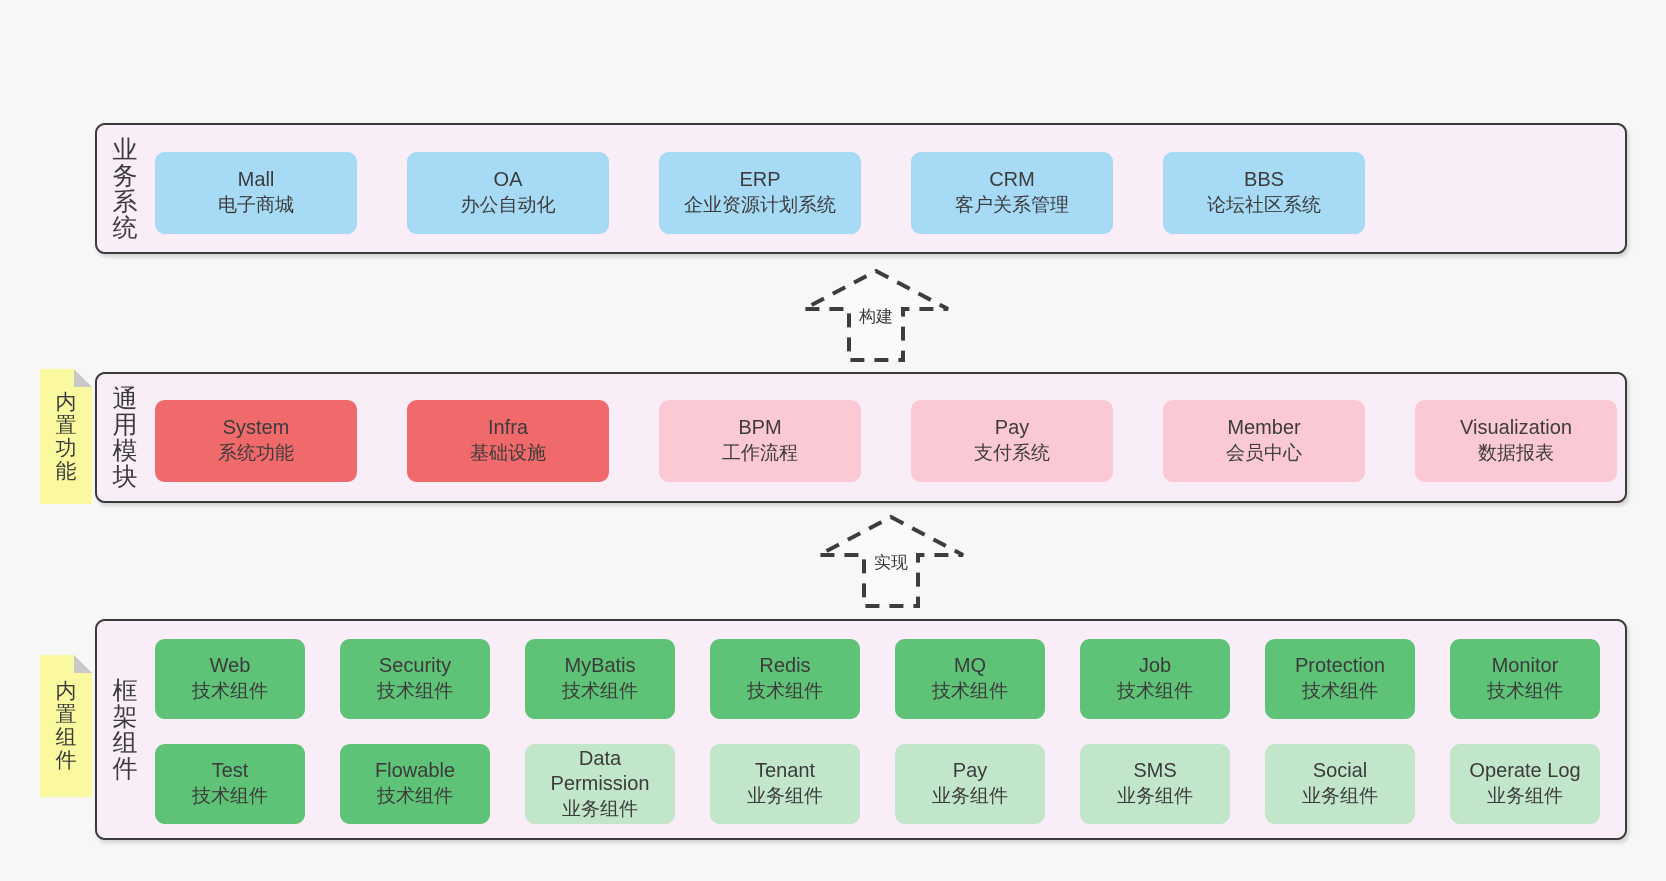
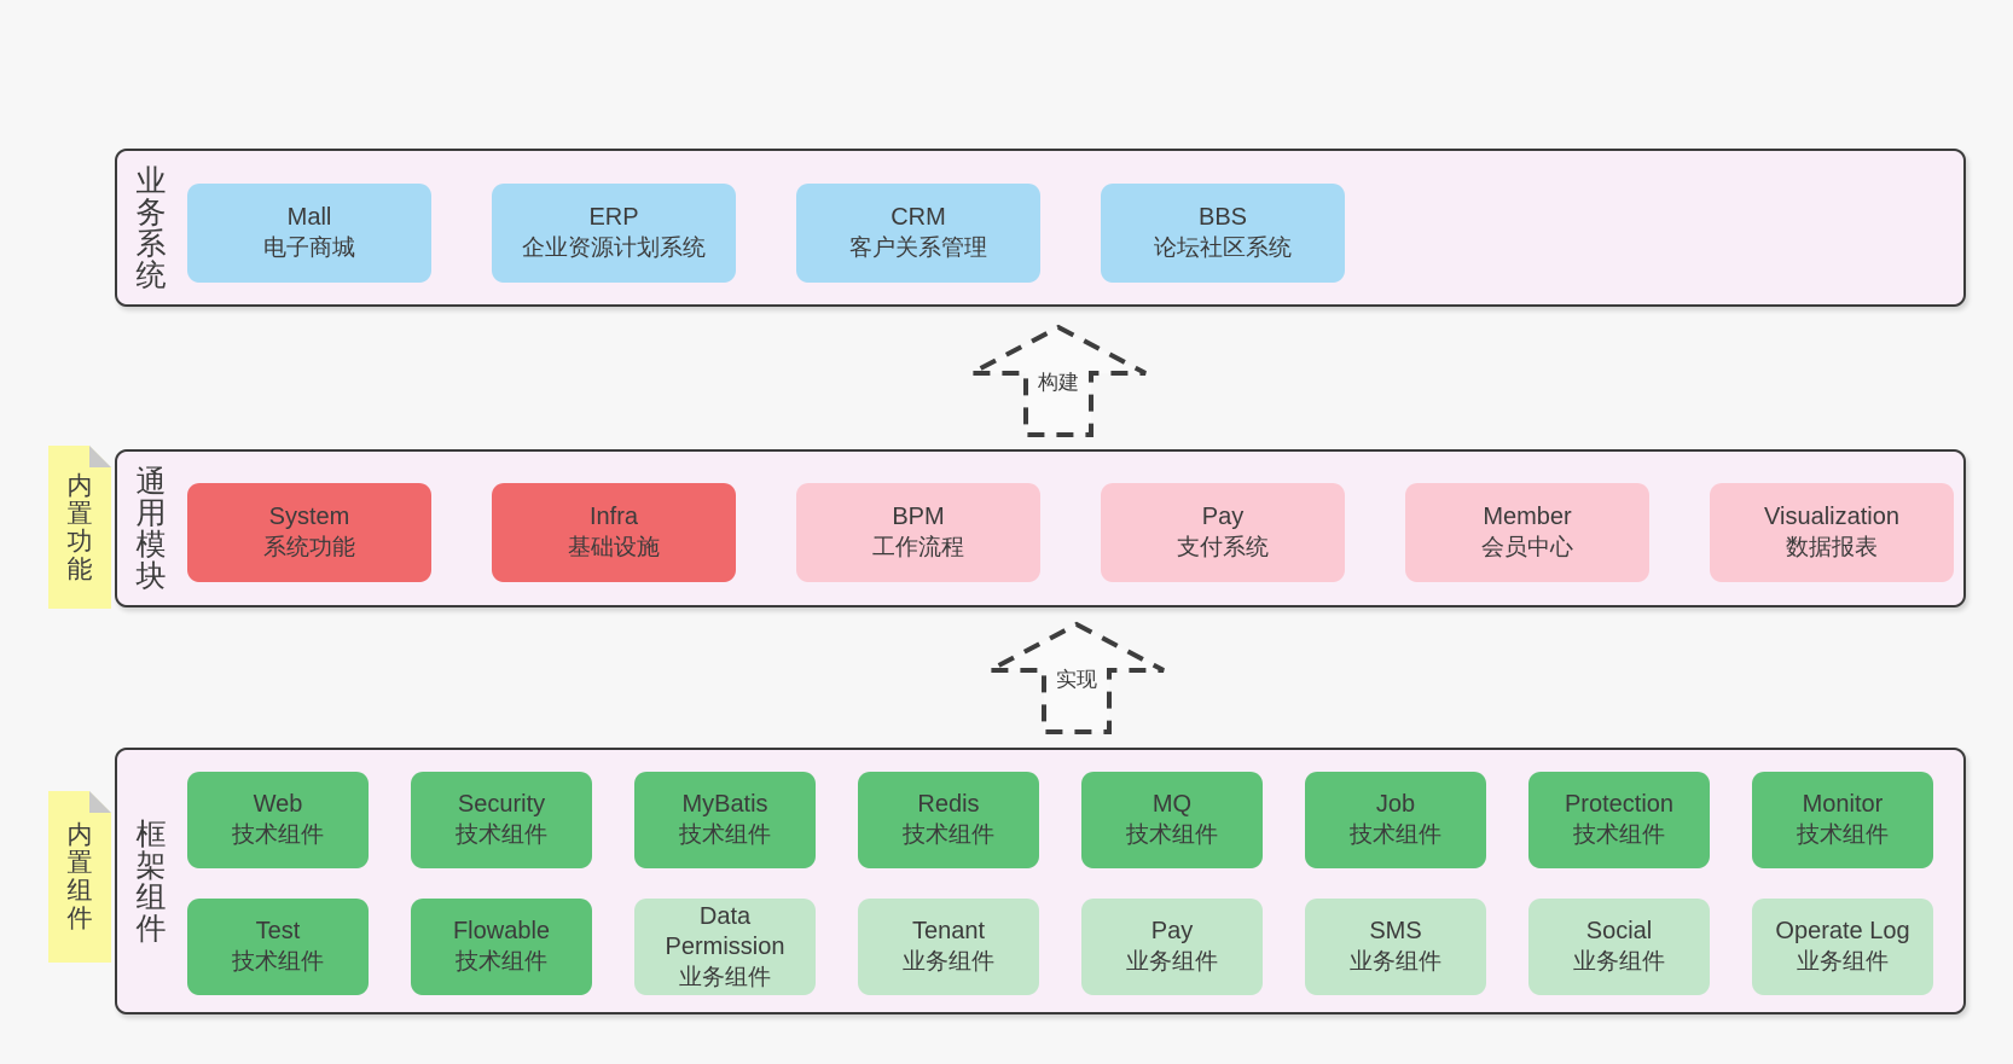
  业
  务
  系
  统
  Mall
  电子商城
- OA
- 办公自动化
  ERP
  企业资源计划系统
  CRM
  客户关系管理
  BBS
  论坛社区系统
  构建
  通
  用
  模
  块
  System
  系统功能
  Infra
  基础设施
  BPM
  工作流程
  Pay
  支付系统
  Member
  会员中心
  Visualization
  数据报表
  内
  置
  功
  能
  实现
  框
  架
  组
  件
  Web
  技术组件
  Security
  技术组件
  MyBatis
  技术组件
  Redis
  技术组件
  MQ
  技术组件
  Job
  技术组件
  Protection
  技术组件
  Monitor
  技术组件
  Test
  技术组件
  Flowable
  技术组件
  Data Permission
  业务组件
  Tenant
  业务组件
  Pay
  业务组件
  SMS
  业务组件
  Social
  业务组件
  Operate Log
  业务组件
  内
  置
  组
  件
